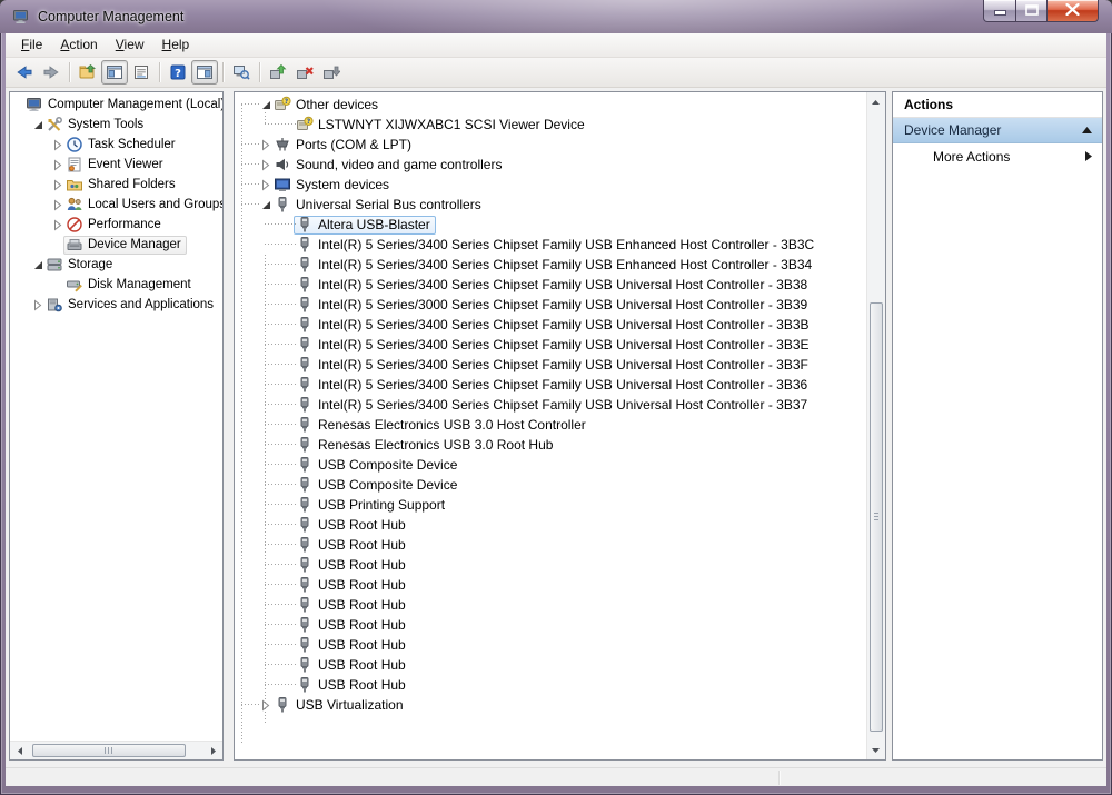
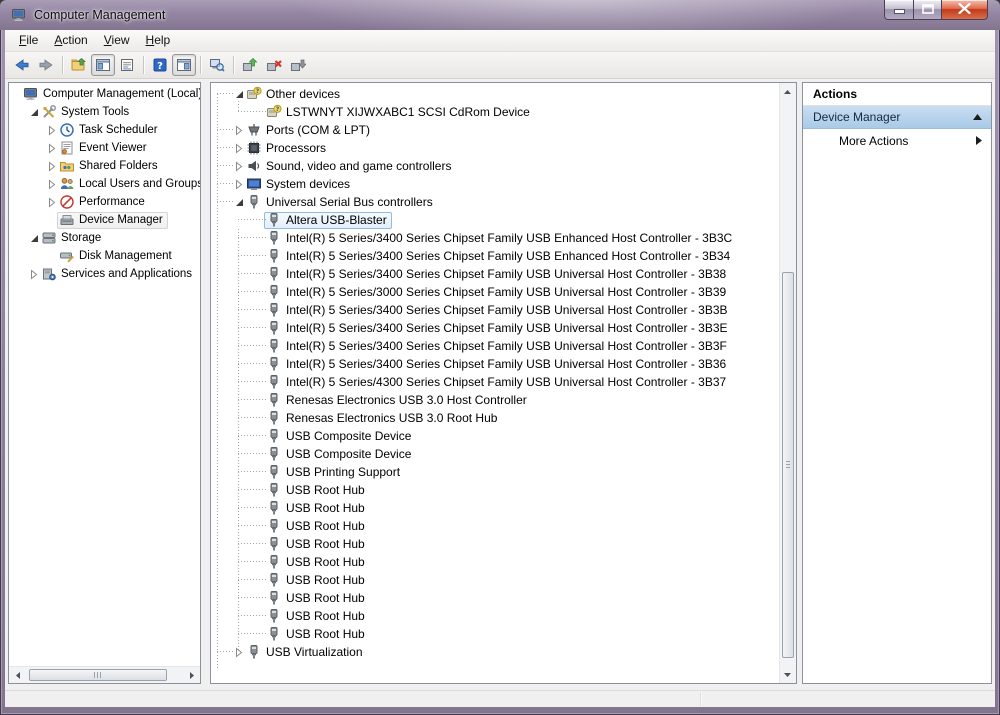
  Computer Management
  File
  Action
  View
  Help
  ?
  Computer Management (Local
  System Tools
  Task Scheduler
  Event Viewer
  Shared Folders
  Local Users and Group
  Performance
  Device Manager
  Storage
  Disk Management
  Services and Applications
  Other devices
- LSTWNYT XIJWXABC1 SCSI Viewer Device
+ LSTWNYT XIJWXABC1 SCSI CdRom Device
  Ports (COM & LPT)
+ Processors
  Sound, video and game controllers
  System devices
  Universal Serial Bus controllers
  Altera USB-Blaster
  Intel(R) 5 Series/3400 Series Chipset Family USB Enhanced Host Controller - 3B3C
  Intel(R) 5 Series/3400 Series Chipset Family USB Enhanced Host Controller - 3B34
  Intel(R) 5 Series/3400 Series Chipset Family USB Universal Host Controller - 3B38
  Intel(R) 5 Series/3000 Series Chipset Family USB Universal Host Controller - 3B39
  Intel(R) 5 Series/3400 Series Chipset Family USB Universal Host Controller - 3B3B
  Intel(R) 5 Series/3400 Series Chipset Family USB Universal Host Controller - 3B3E
  Intel(R) 5 Series/3400 Series Chipset Family USB Universal Host Controller - 3B3F
  Intel(R) 5 Series/3400 Series Chipset Family USB Universal Host Controller - 3B36
- Intel(R) 5 Series/3400 Series Chipset Family USB Universal Host Controller - 3B37
+ Intel(R) 5 Series/4300 Series Chipset Family USB Universal Host Controller - 3B37
  Renesas Electronics USB 3.0 Host Controller
  Renesas Electronics USB 3.0 Root Hub
  USB Composite Device
  USB Composite Device
  USB Printing Support
  USB Root Hub
  USB Root Hub
  USB Root Hub
  USB Root Hub
  USB Root Hub
  USB Root Hub
  USB Root Hub
  USB Root Hub
  USB Root Hub
  USB Virtualization
  Actions
  Device Manager
  More Actions
